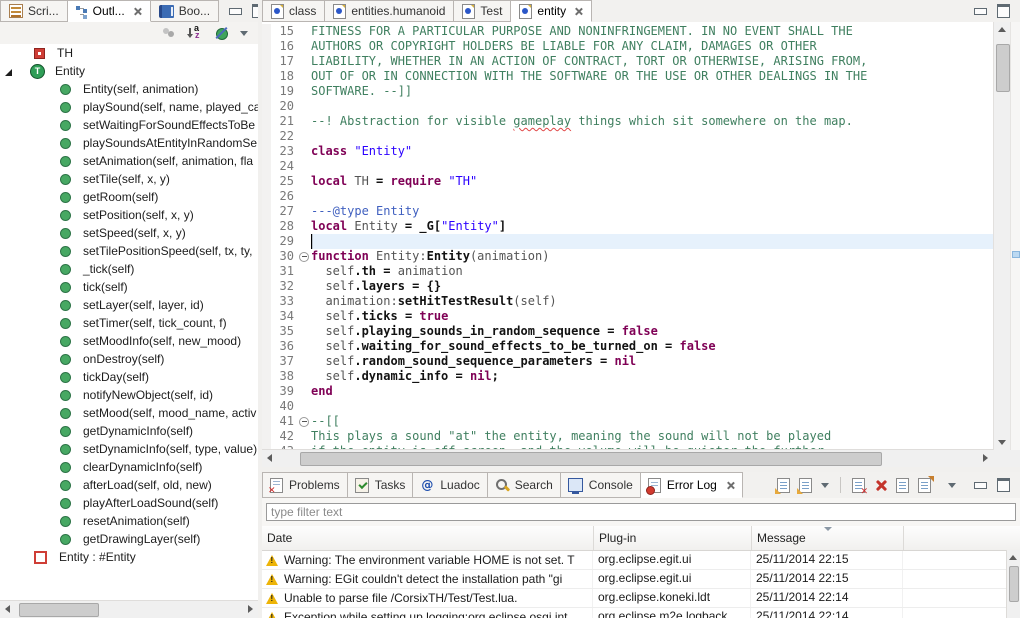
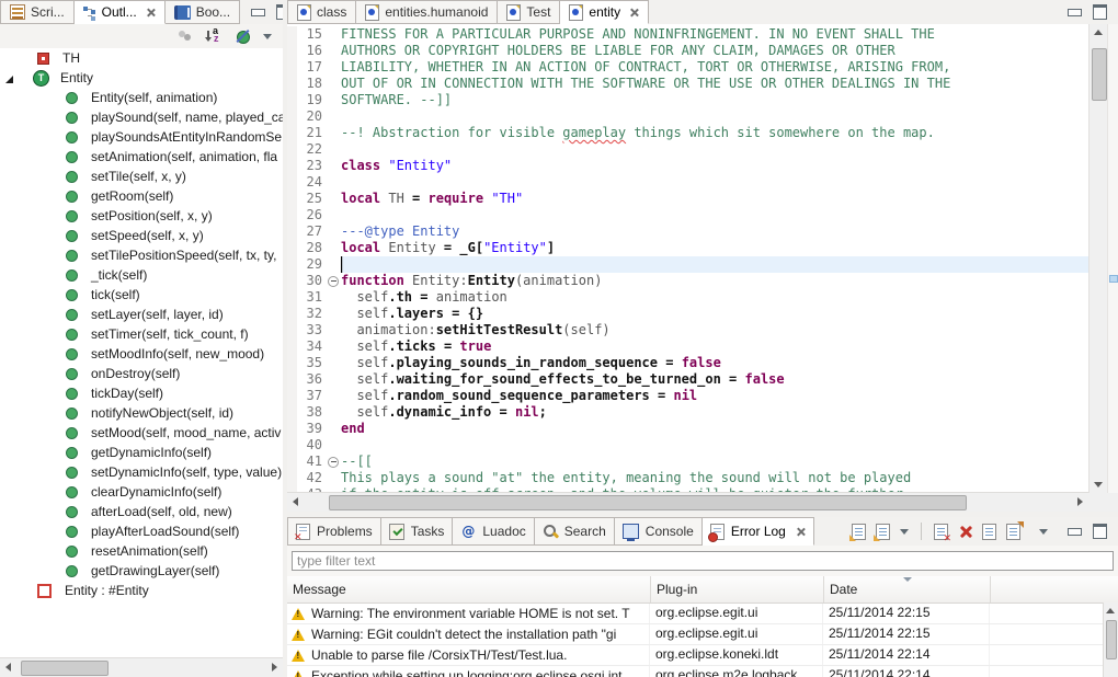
  Scri...
  Outl...
  Boo...
  a
  z
  TH
  Entity
  Entity(self, animation)
  playSound(self, name, played_c
- setWaitingForSoundEffectsToBe
  playSoundsAtEntityInRandomSe
  setAnimation(self, animation, fla
  setTile(self, x, y)
  getRoom(self)
  setPosition(self, x, y)
  setSpeed(self, x, y)
  setTilePositionSpeed(self, tx, ty,
  _tick(self)
  tick(self)
  setLayer(self, layer, id)
  setTimer(self, tick_count, f)
  setMoodInfo(self, new_mood)
  onDestroy(self)
  tickDay(self)
  notifyNewObject(self, id)
  setMood(self, mood_name, activ
  getDynamicInfo(self)
  setDynamicInfo(self, type, value)
  clearDynamicInfo(self)
  afterLoad(self, old, new)
  playAfterLoadSound(self)
  resetAnimation(self)
  getDrawingLayer(self)
  Entity : #Entity
  class
  entities.humanoid
  Test
  entity
  15
  FITNESS FOR A PARTICULAR PURPOSE AND NONINFRINGEMENT. IN NO EVENT SHALL THE
  16
  AUTHORS OR COPYRIGHT HOLDERS BE LIABLE FOR ANY CLAIM, DAMAGES OR OTHER
  17
  LIABILITY, WHETHER IN AN ACTION OF CONTRACT, TORT OR OTHERWISE, ARISING FROM,
  18
  OUT OF OR IN CONNECTION WITH THE SOFTWARE OR THE USE OR OTHER DEALINGS IN THE
  19
  SOFTWARE. --]]
  20
  21
  --! Abstraction for visible gameplay things which sit somewhere on the map.
  22
  23
  class "Entity"
  24
  25
  local TH = require "TH"
  26
  27
  ---@type Entity
  28
  local Entity = _G["Entity"]
  29
  30
  function Entity:Entity(animation)
  31
  self.th = animation
  32
  self.layers = {}
  33
  animation:setHitTestResult(self)
  34
  self.ticks = true
  35
  self.playing_sounds_in_random_sequence = false
  36
  self.waiting_for_sound_effects_to_be_turned_on = false
  37
  self.random_sound_sequence_parameters = nil
  38
  self.dynamic_info = nil;
  39
  end
  40
  41
  --[[
  42
  This plays a sound "at" the entity, meaning the sound will not be played
  Problems
  Tasks
  @
  Luadoc
  Search
  Console
  Error Log
  type filter text
- Date
+ Message
  Plug-in
- Message
+ Date
  Warning: The environment variable HOME is not set. T
  org.eclipse.egit.ui
  25/11/2014 22:15
  Warning: EGit couldn't detect the installation path "gi
  org.eclipse.egit.ui
  25/11/2014 22:15
  Unable to parse file /CorsixTH/Test/Test.lua.
  org.eclipse.koneki.ldt
  25/11/2014 22:14
  Exception while setting up logging:org.eclipse.osgi.int
  org.eclipse.m2e.logback
  25/11/2014 22:14
